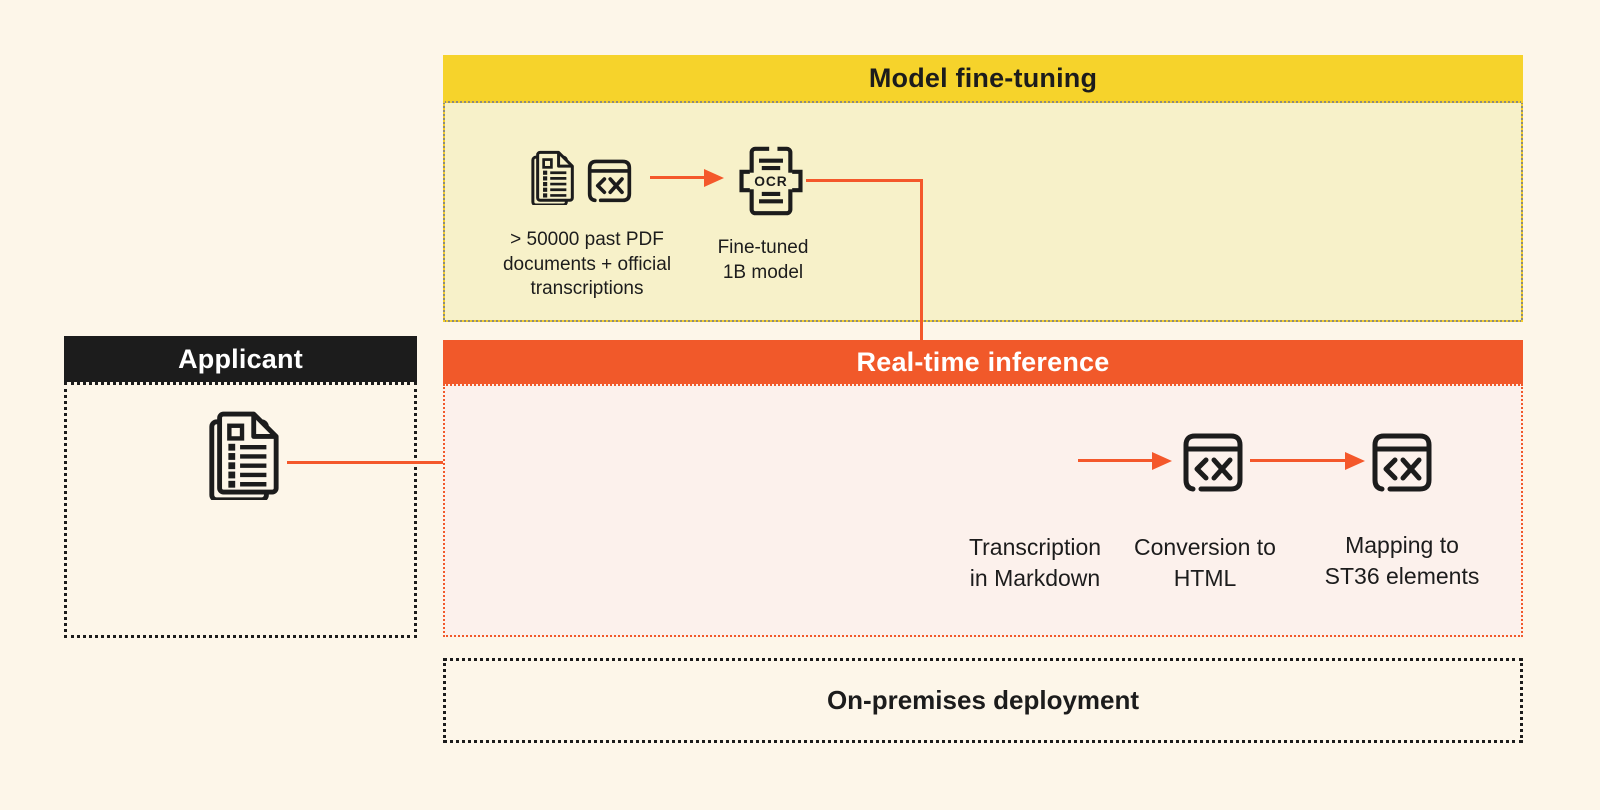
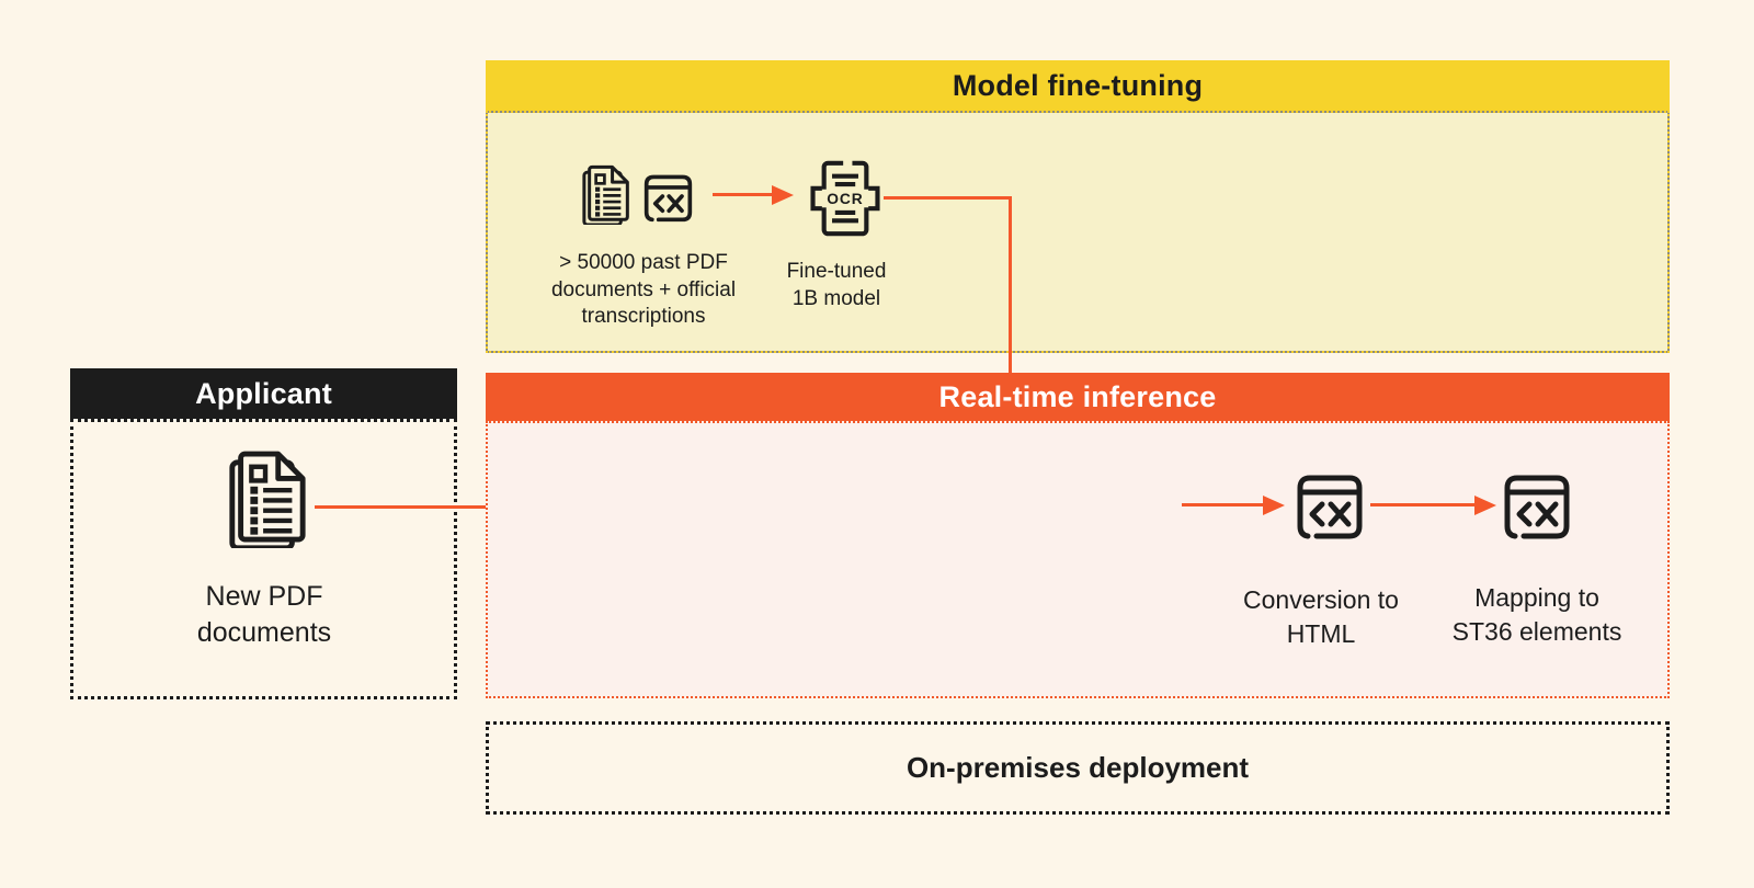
  Model fine-tuning
  OCR
  > 50000 past PDF
  documents + official
  transcriptions
  Fine-tuned
  1B model
  Applicant
+ New PDF
+ documents
  Real-time inference
- Transcription
- in Markdown
  Conversion to
  HTML
  Mapping to
  ST36 elements
  On-premises deployment
